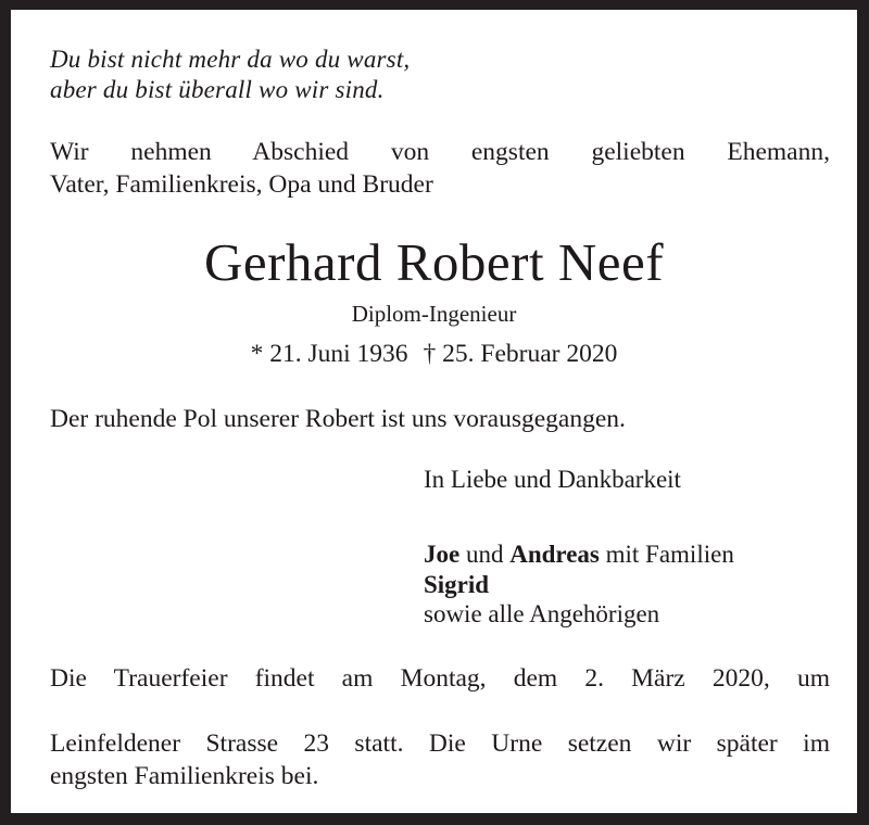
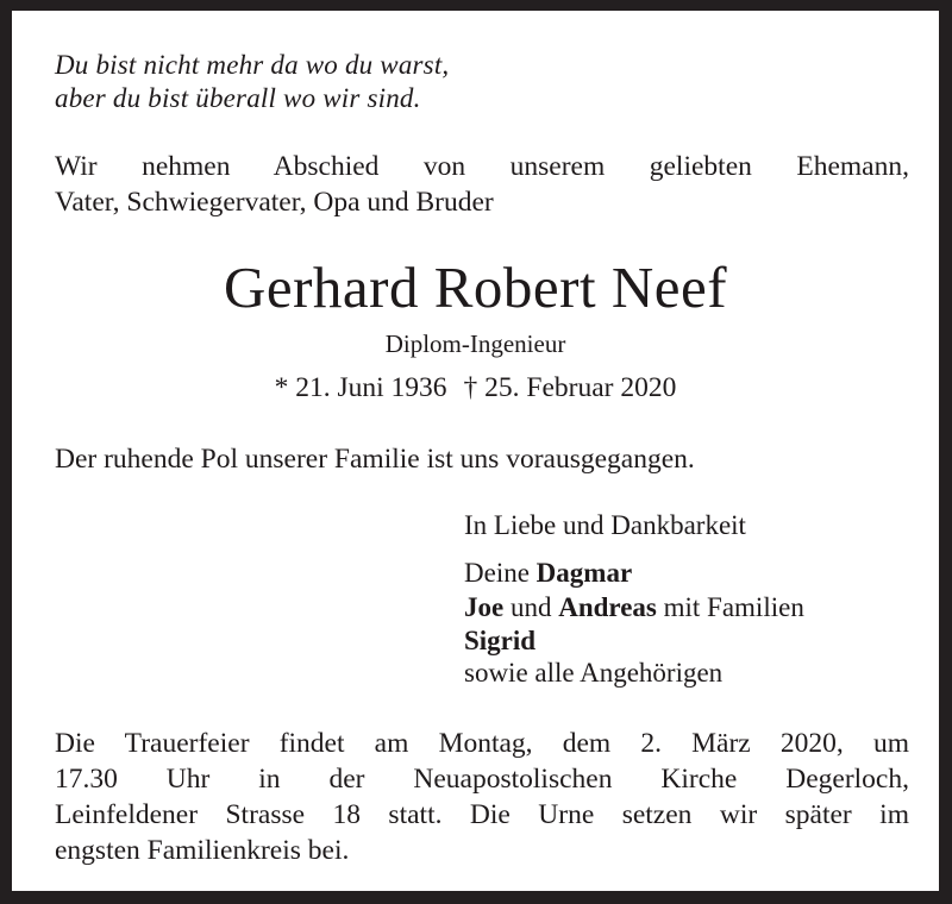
  Du bist nicht mehr da wo du warst,
  aber du bist überall wo wir sind.
- Wir nehmen Abschied von engsten geliebten Ehemann,
+ Wir nehmen Abschied von unserem geliebten Ehemann,
- Vater, Familienkreis, Opa und Bruder
+ Vater, Schwiegervater, Opa und Bruder
  Gerhard Robert Neef
  Diplom-Ingenieur
  * 21. Juni 1936 † 25. Februar 2020
- Der ruhende Pol unserer Robert ist uns vorausgegangen.
+ Der ruhende Pol unserer Familie ist uns vorausgegangen.
  In Liebe und Dankbarkeit
+ Deine Dagmar
  Joe und Andreas mit Familien
  Sigrid
  sowie alle Angehörigen
  Die Trauerfeier findet am Montag, dem 2. März 2020, um
+ 17.30 Uhr in der Neuapostolischen Kirche Degerloch,
- Leinfeldener Strasse 23 statt. Die Urne setzen wir später im
+ Leinfeldener Strasse 18 statt. Die Urne setzen wir später im
  engsten Familienkreis bei.
